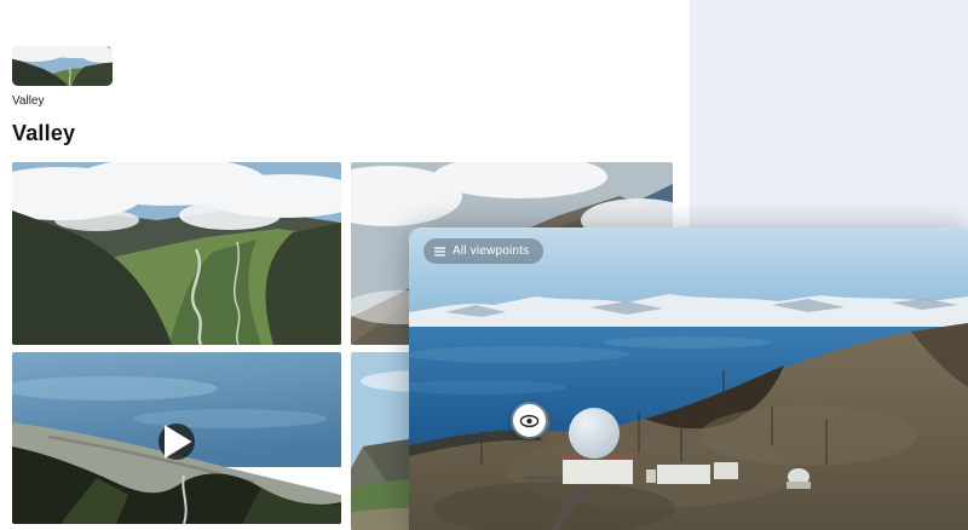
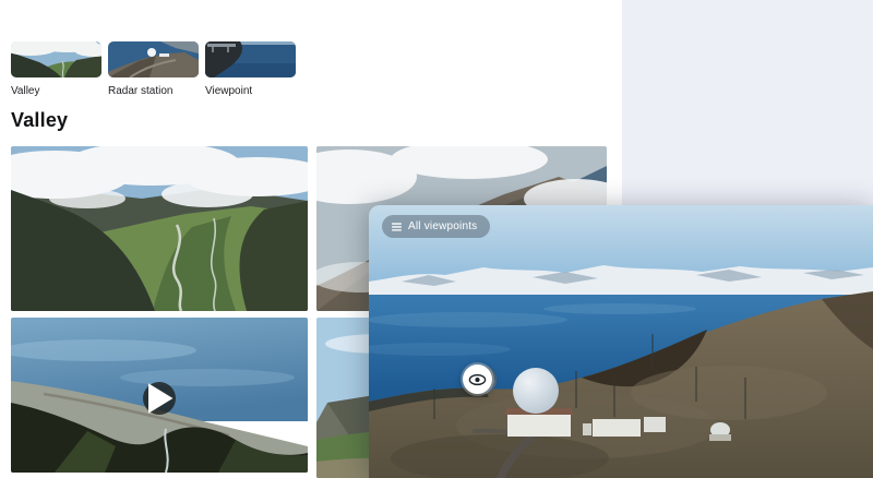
  Valley
+ Radar station
+ Viewpoint
  Valley
  All viewpoints
